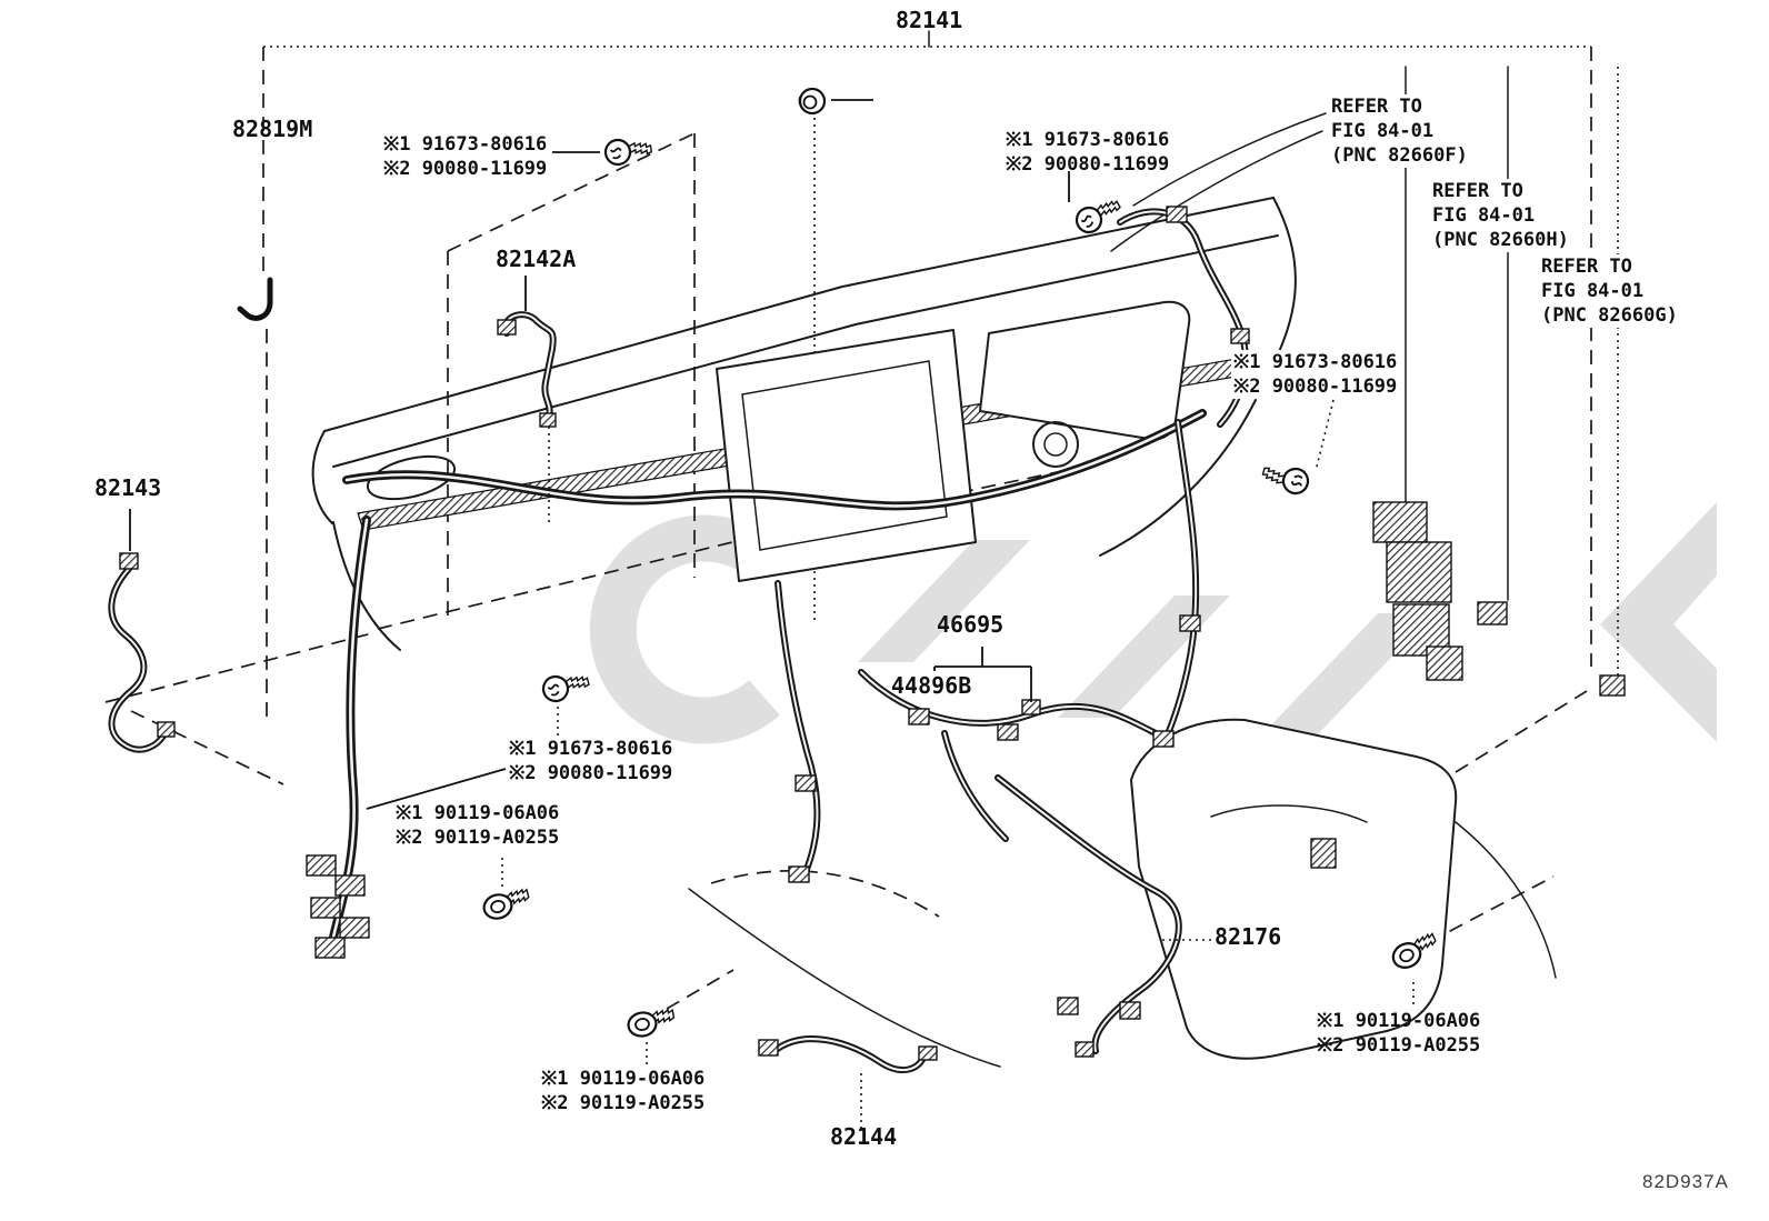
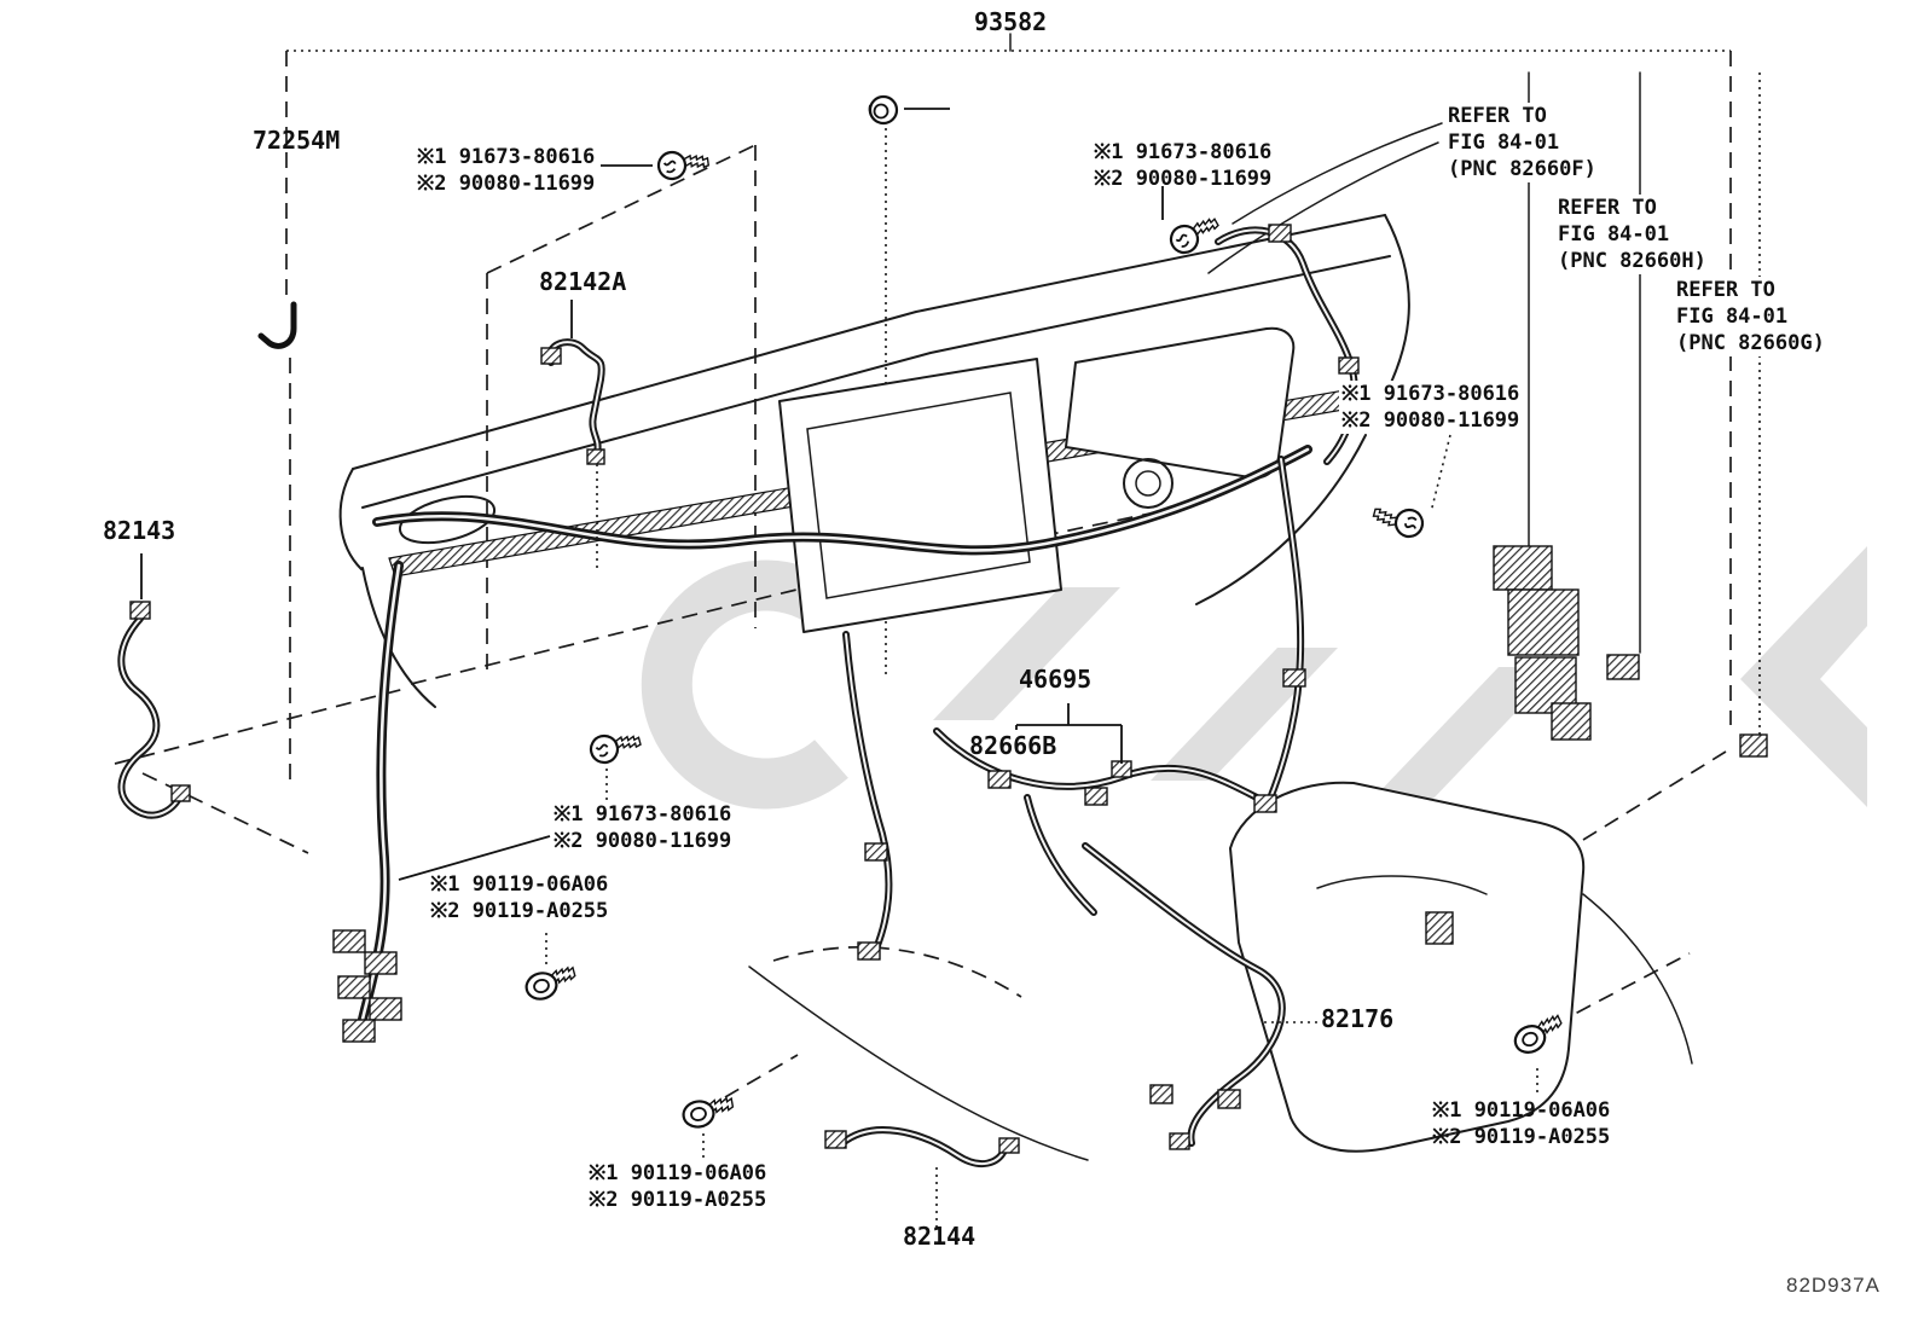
- 82141
+ 93582
- 82819M
+ 72254M
  82142A
  82143
  46695
- 44896B
+ 82666B
  82176
  82144
  ※1 91673-80616
  ※2 90080-11699
  ※1 91673-80616
  ※2 90080-11699
  ※1 91673-80616
  ※2 90080-11699
  ※1 91673-80616
  ※2 90080-11699
  ※1 90119-06A06
  ※2 90119-A0255
  ※1 90119-06A06
  ※2 90119-A0255
  ※1 90119-06A06
  ※2 90119-A0255
  REFER TO
  FIG 84-01
  (PNC 82660F)
  REFER TO
  FIG 84-01
  (PNC 82660H)
  REFER TO
  FIG 84-01
  (PNC 82660G)
  82D937A
